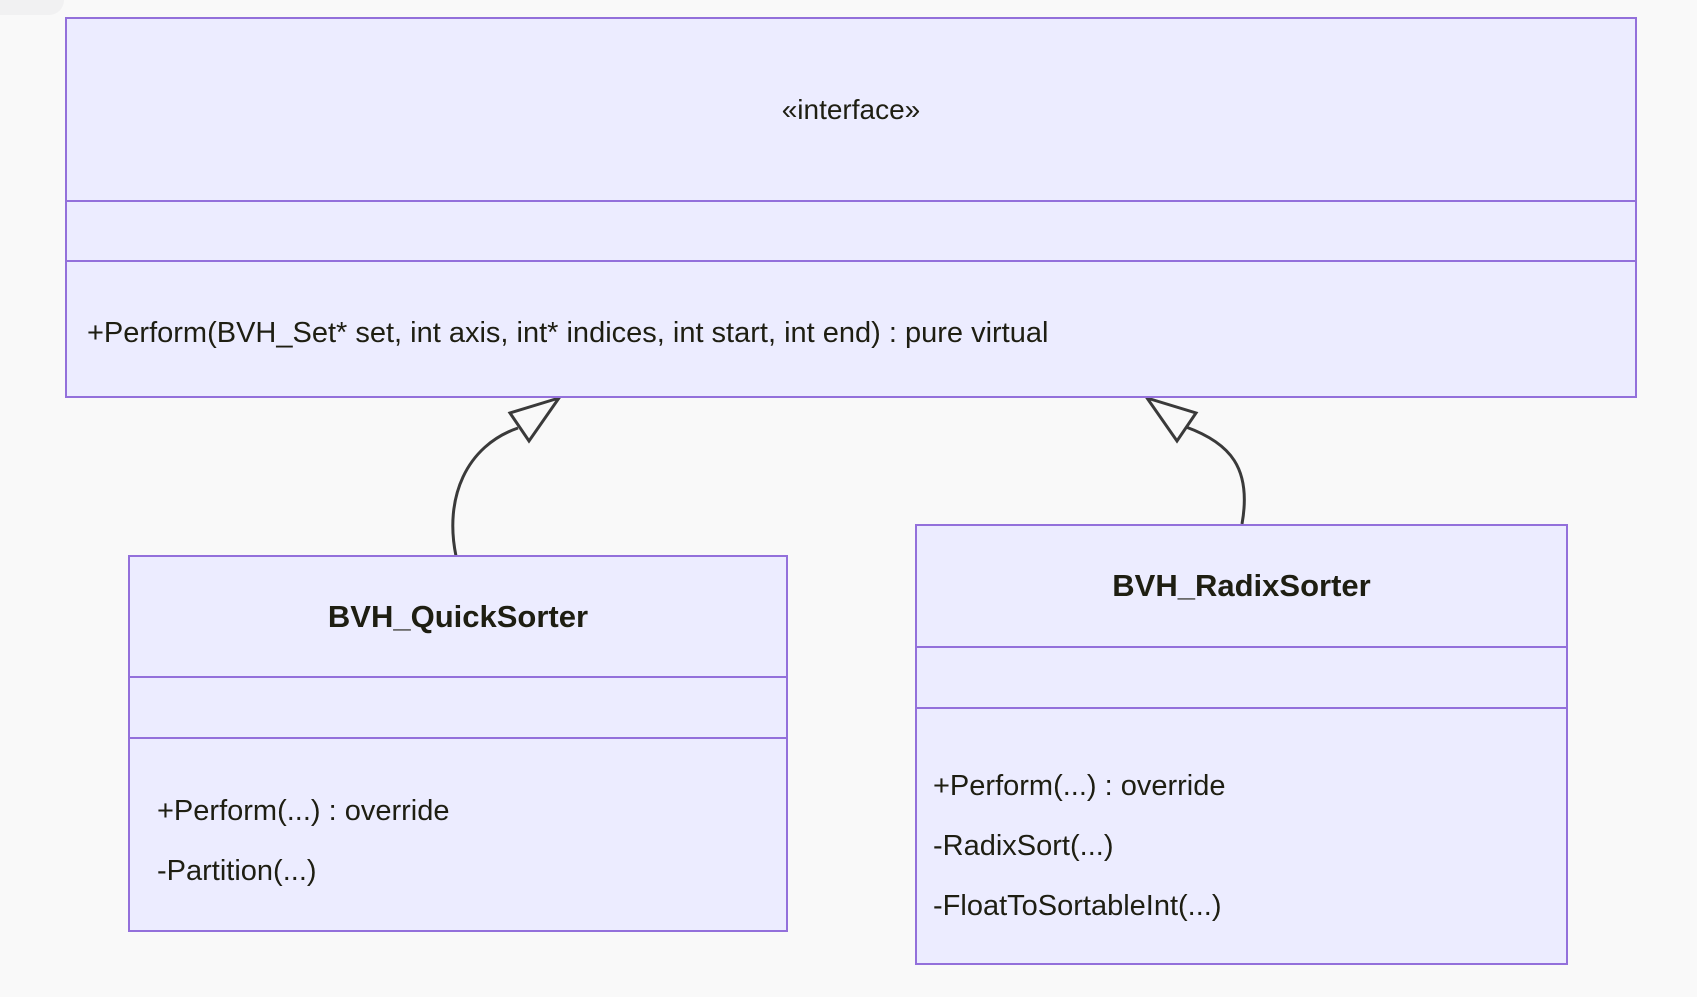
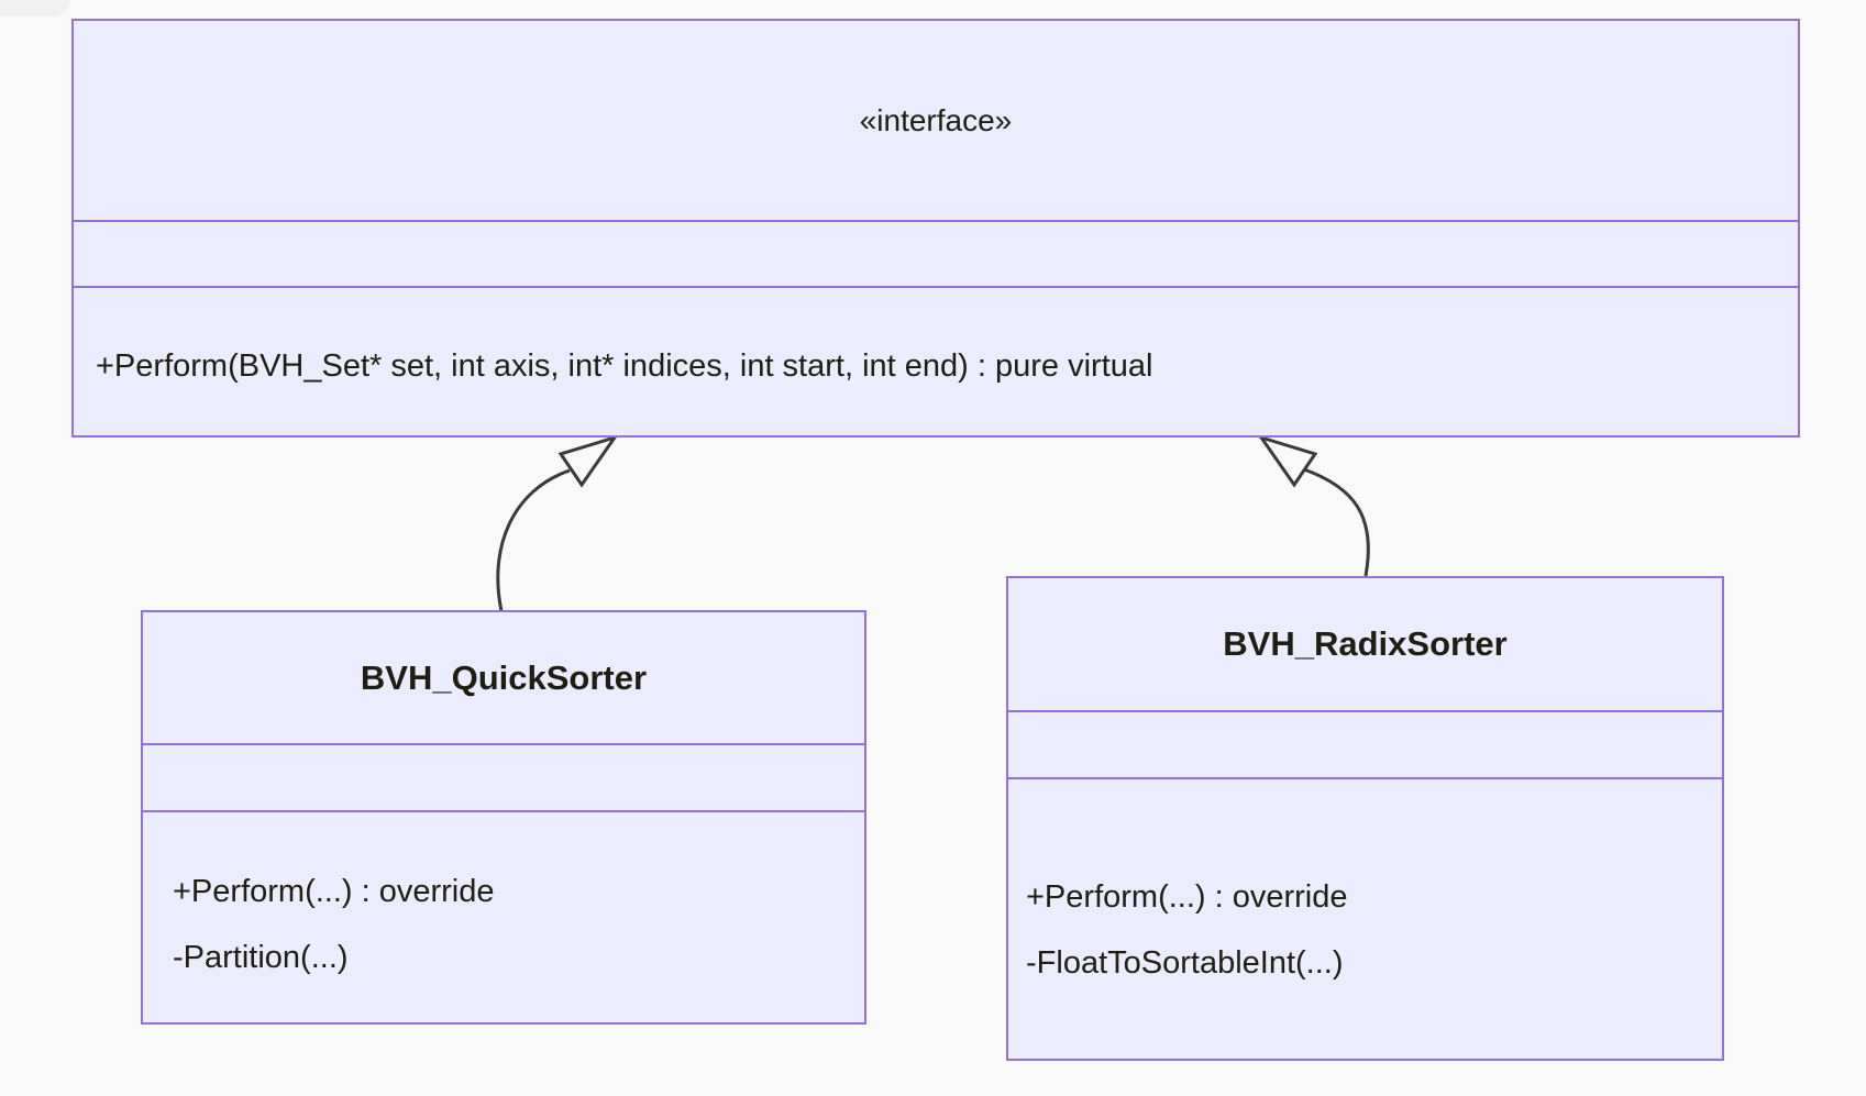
  «interface»
  +Perform(BVH_Set* set, int axis, int* indices, int start, int end) : pure virtual
  BVH_QuickSorter
  +Perform(...) : override
  -Partition(...)
  BVH_RadixSorter
  +Perform(...) : override
- -RadixSort(...)
  -FloatToSortableInt(...)
